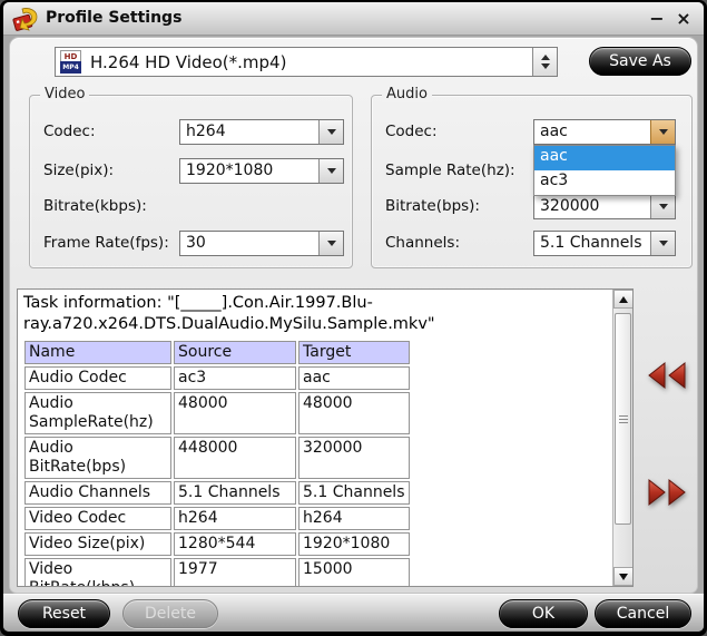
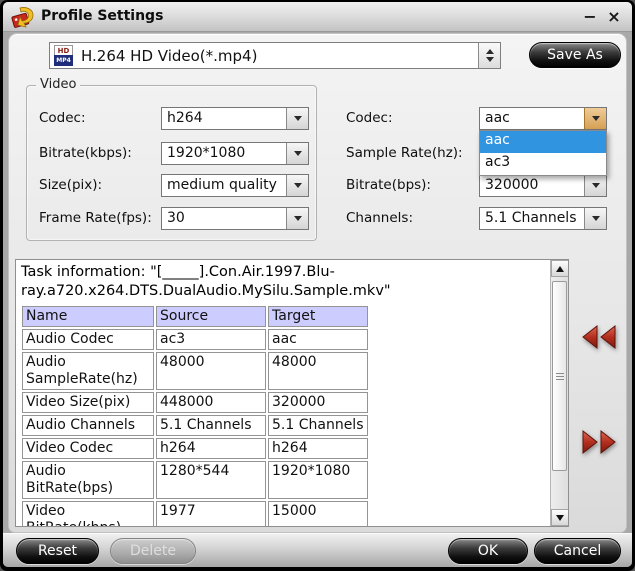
  Profile Settings
  −
  ×
  HD
  H.264 HD Video(*.mp4)
  Save As
  Video
  Codec:
  h264
- Size(pix):
+ Bitrate(kbps):
  1920*1080
- Bitrate(kbps):
+ Size(pix):
+ medium quality
  Frame Rate(fps):
  30
- Audio
  Codec:
  aac
  Sample Rate(hz):
  Bitrate(bps):
  320000
  Channels:
  5.1 Channels
  aac
  ac3
  Task information: "[_____].Con.Air.1997.Blu-ray.a720.x264.DTS.DualAudio.MySilu.Sample.mkv"
  Name	Source	Target
  Audio Codec	ac3	aac
  Audio SampleRate(hz)	48000	48000
- Audio BitRate(bps)	448000	320000
+ Video Size(pix)	448000	320000
  Audio Channels	5.1 Channels	5.1 Channels
  Video Codec	h264	h264
- Video Size(pix)	1280*544	1920*1080
+ Audio BitRate(bps)	1280*544	1920*1080
  Reset
  Delete
  OK
  Cancel
